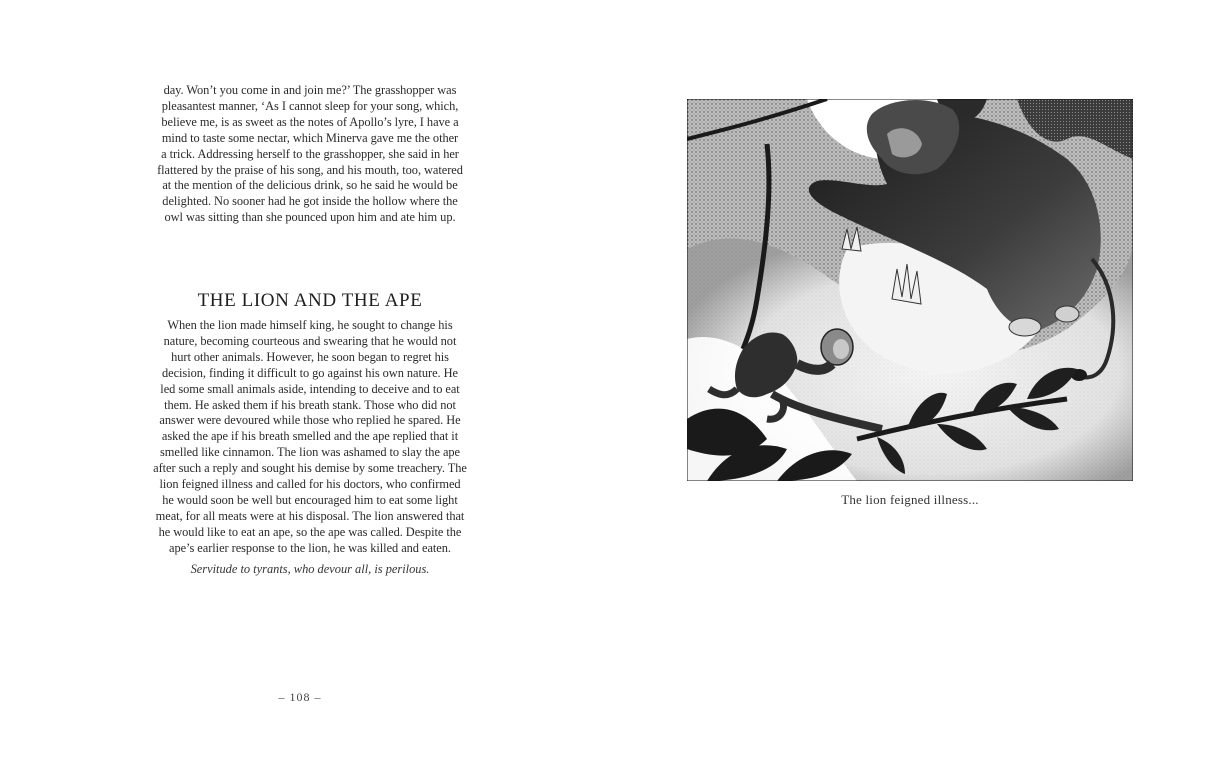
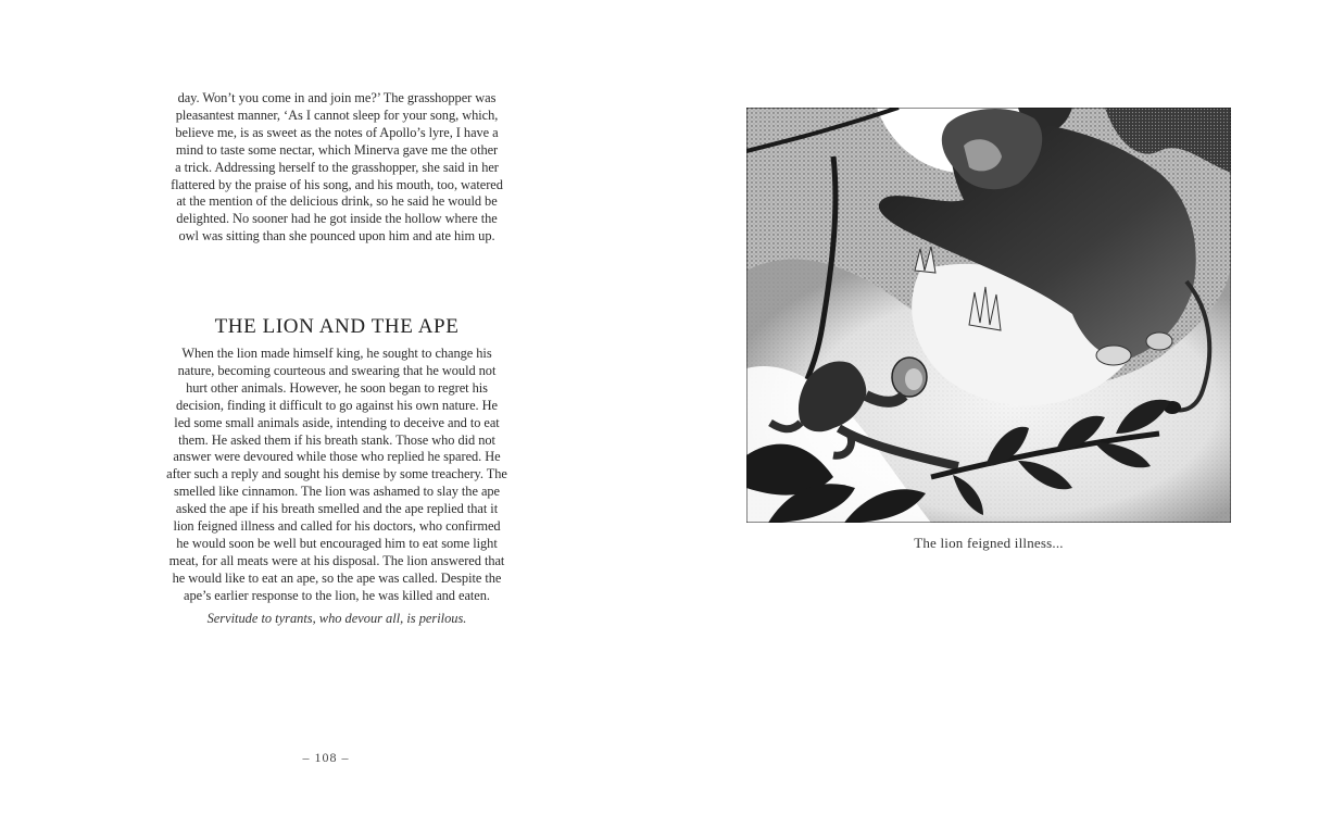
  day. Won’t you come in and join me?’ The grasshopper was
  pleasantest manner, ‘As I cannot sleep for your song, which,
  believe me, is as sweet as the notes of Apollo’s lyre, I have a
  mind to taste some nectar, which Minerva gave me the other
  a trick. Addressing herself to the grasshopper, she said in her
  flattered by the praise of his song, and his mouth, too, watered
  at the mention of the delicious drink, so he said he would be
  delighted. No sooner had he got inside the hollow where the
  owl was sitting than she pounced upon him and ate him up.
  THE LION AND THE APE
  When the lion made himself king, he sought to change his
  nature, becoming courteous and swearing that he would not
  hurt other animals. However, he soon began to regret his
  decision, finding it difficult to go against his own nature. He
  led some small animals aside, intending to deceive and to eat
  them. He asked them if his breath stank. Those who did not
  answer were devoured while those who replied he spared. He
- asked the ape if his breath smelled and the ape replied that it
+ after such a reply and sought his demise by some treachery. The
  smelled like cinnamon. The lion was ashamed to slay the ape
- after such a reply and sought his demise by some treachery. The
+ asked the ape if his breath smelled and the ape replied that it
  lion feigned illness and called for his doctors, who confirmed
  he would soon be well but encouraged him to eat some light
  meat, for all meats were at his disposal. The lion answered that
  he would like to eat an ape, so the ape was called. Despite the
  ape’s earlier response to the lion, he was killed and eaten.
  Servitude to tyrants, who devour all, is perilous.
  – 108 –
  The lion feigned illness...
